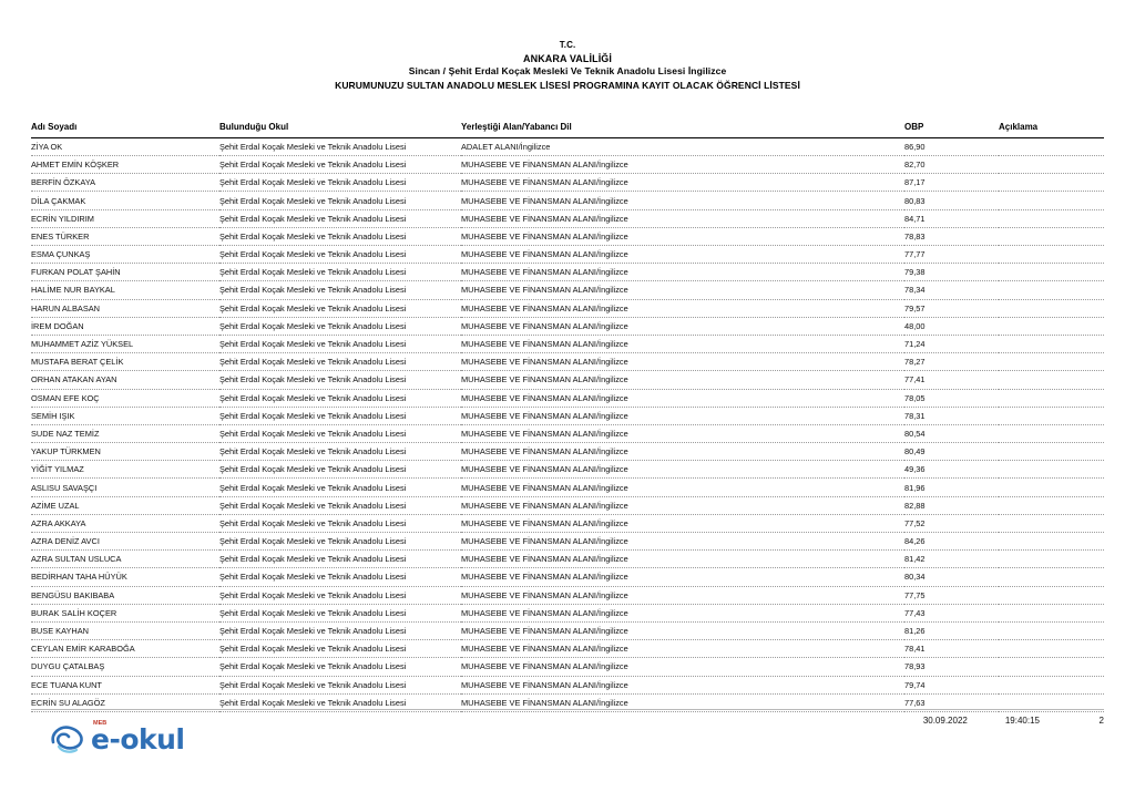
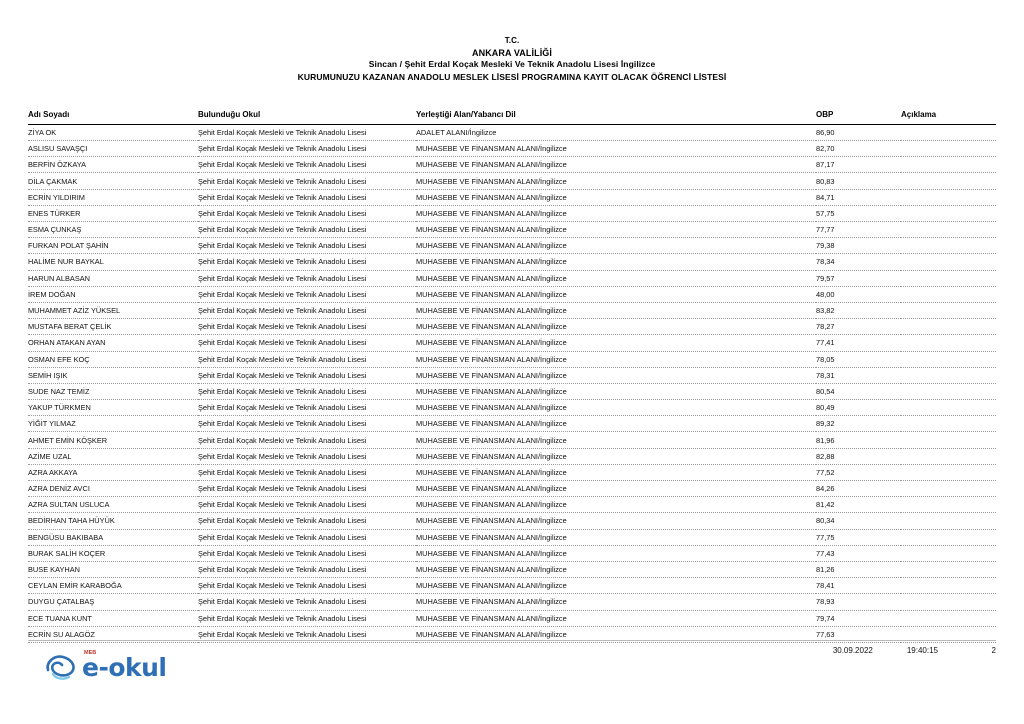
  T.C.
  ANKARA VALİLİĞİ
  Sincan / Şehit Erdal Koçak Mesleki Ve Teknik Anadolu Lisesi İngilizce
- KURUMUNUZU SULTAN ANADOLU MESLEK LİSESİ PROGRAMINA KAYIT OLACAK ÖĞRENCİ LİSTESİ
+ KURUMUNUZU KAZANAN ANADOLU MESLEK LİSESİ PROGRAMINA KAYIT OLACAK ÖĞRENCİ LİSTESİ
  Adı Soyadı	Bulunduğu Okul	Yerleştiği Alan/Yabancı Dil	OBP	Açıklama
  ZİYA OK	Şehit Erdal Koçak Mesleki ve Teknik Anadolu Lisesi	ADALET ALANI/İngilizce	86,90
- AHMET EMİN KÖŞKER	Şehit Erdal Koçak Mesleki ve Teknik Anadolu Lisesi	MUHASEBE VE FİNANSMAN ALANI/İngilizce	82,70
+ ASLISU SAVAŞÇI	Şehit Erdal Koçak Mesleki ve Teknik Anadolu Lisesi	MUHASEBE VE FİNANSMAN ALANI/İngilizce	82,70
  BERFİN ÖZKAYA	Şehit Erdal Koçak Mesleki ve Teknik Anadolu Lisesi	MUHASEBE VE FİNANSMAN ALANI/İngilizce	87,17
  DİLA ÇAKMAK	Şehit Erdal Koçak Mesleki ve Teknik Anadolu Lisesi	MUHASEBE VE FİNANSMAN ALANI/İngilizce	80,83
  ECRİN YILDIRIM	Şehit Erdal Koçak Mesleki ve Teknik Anadolu Lisesi	MUHASEBE VE FİNANSMAN ALANI/İngilizce	84,71
- ENES TÜRKER	Şehit Erdal Koçak Mesleki ve Teknik Anadolu Lisesi	MUHASEBE VE FİNANSMAN ALANI/İngilizce	78,83
+ ENES TÜRKER	Şehit Erdal Koçak Mesleki ve Teknik Anadolu Lisesi	MUHASEBE VE FİNANSMAN ALANI/İngilizce	57,75
  ESMA ÇUNKAŞ	Şehit Erdal Koçak Mesleki ve Teknik Anadolu Lisesi	MUHASEBE VE FİNANSMAN ALANI/İngilizce	77,77
  FURKAN POLAT ŞAHİN	Şehit Erdal Koçak Mesleki ve Teknik Anadolu Lisesi	MUHASEBE VE FİNANSMAN ALANI/İngilizce	79,38
  HALİME NUR BAYKAL	Şehit Erdal Koçak Mesleki ve Teknik Anadolu Lisesi	MUHASEBE VE FİNANSMAN ALANI/İngilizce	78,34
  HARUN ALBASAN	Şehit Erdal Koçak Mesleki ve Teknik Anadolu Lisesi	MUHASEBE VE FİNANSMAN ALANI/İngilizce	79,57
  İREM DOĞAN	Şehit Erdal Koçak Mesleki ve Teknik Anadolu Lisesi	MUHASEBE VE FİNANSMAN ALANI/İngilizce	48,00
- MUHAMMET AZİZ YÜKSEL	Şehit Erdal Koçak Mesleki ve Teknik Anadolu Lisesi	MUHASEBE VE FİNANSMAN ALANI/İngilizce	71,24
+ MUHAMMET AZİZ YÜKSEL	Şehit Erdal Koçak Mesleki ve Teknik Anadolu Lisesi	MUHASEBE VE FİNANSMAN ALANI/İngilizce	83,82
  MUSTAFA BERAT ÇELİK	Şehit Erdal Koçak Mesleki ve Teknik Anadolu Lisesi	MUHASEBE VE FİNANSMAN ALANI/İngilizce	78,27
  ORHAN ATAKAN AYAN	Şehit Erdal Koçak Mesleki ve Teknik Anadolu Lisesi	MUHASEBE VE FİNANSMAN ALANI/İngilizce	77,41
  OSMAN EFE KOÇ	Şehit Erdal Koçak Mesleki ve Teknik Anadolu Lisesi	MUHASEBE VE FİNANSMAN ALANI/İngilizce	78,05
  SEMİH IŞIK	Şehit Erdal Koçak Mesleki ve Teknik Anadolu Lisesi	MUHASEBE VE FİNANSMAN ALANI/İngilizce	78,31
  SUDE NAZ TEMİZ	Şehit Erdal Koçak Mesleki ve Teknik Anadolu Lisesi	MUHASEBE VE FİNANSMAN ALANI/İngilizce	80,54
  YAKUP TÜRKMEN	Şehit Erdal Koçak Mesleki ve Teknik Anadolu Lisesi	MUHASEBE VE FİNANSMAN ALANI/İngilizce	80,49
- YİĞİT YILMAZ	Şehit Erdal Koçak Mesleki ve Teknik Anadolu Lisesi	MUHASEBE VE FİNANSMAN ALANI/İngilizce	49,36
+ YİĞİT YILMAZ	Şehit Erdal Koçak Mesleki ve Teknik Anadolu Lisesi	MUHASEBE VE FİNANSMAN ALANI/İngilizce	89,32
- ASLISU SAVAŞÇI	Şehit Erdal Koçak Mesleki ve Teknik Anadolu Lisesi	MUHASEBE VE FİNANSMAN ALANI/İngilizce	81,96
+ AHMET EMİN KÖŞKER	Şehit Erdal Koçak Mesleki ve Teknik Anadolu Lisesi	MUHASEBE VE FİNANSMAN ALANI/İngilizce	81,96
  AZİME UZAL	Şehit Erdal Koçak Mesleki ve Teknik Anadolu Lisesi	MUHASEBE VE FİNANSMAN ALANI/İngilizce	82,88
  AZRA AKKAYA	Şehit Erdal Koçak Mesleki ve Teknik Anadolu Lisesi	MUHASEBE VE FİNANSMAN ALANI/İngilizce	77,52
  AZRA DENİZ AVCI	Şehit Erdal Koçak Mesleki ve Teknik Anadolu Lisesi	MUHASEBE VE FİNANSMAN ALANI/İngilizce	84,26
  AZRA SULTAN USLUCA	Şehit Erdal Koçak Mesleki ve Teknik Anadolu Lisesi	MUHASEBE VE FİNANSMAN ALANI/İngilizce	81,42
  BEDİRHAN TAHA HÜYÜK	Şehit Erdal Koçak Mesleki ve Teknik Anadolu Lisesi	MUHASEBE VE FİNANSMAN ALANI/İngilizce	80,34
  BENGÜSU BAKIBABA	Şehit Erdal Koçak Mesleki ve Teknik Anadolu Lisesi	MUHASEBE VE FİNANSMAN ALANI/İngilizce	77,75
  BURAK SALİH KOÇER	Şehit Erdal Koçak Mesleki ve Teknik Anadolu Lisesi	MUHASEBE VE FİNANSMAN ALANI/İngilizce	77,43
  BUSE KAYHAN	Şehit Erdal Koçak Mesleki ve Teknik Anadolu Lisesi	MUHASEBE VE FİNANSMAN ALANI/İngilizce	81,26
  CEYLAN EMİR KARABOĞA	Şehit Erdal Koçak Mesleki ve Teknik Anadolu Lisesi	MUHASEBE VE FİNANSMAN ALANI/İngilizce	78,41
  DUYGU ÇATALBAŞ	Şehit Erdal Koçak Mesleki ve Teknik Anadolu Lisesi	MUHASEBE VE FİNANSMAN ALANI/İngilizce	78,93
  ECE TUANA KUNT	Şehit Erdal Koçak Mesleki ve Teknik Anadolu Lisesi	MUHASEBE VE FİNANSMAN ALANI/İngilizce	79,74
  ECRİN SU ALAGÖZ	Şehit Erdal Koçak Mesleki ve Teknik Anadolu Lisesi	MUHASEBE VE FİNANSMAN ALANI/İngilizce	77,63
  30.09.2022
  19:40:15
  2
  e-okul
